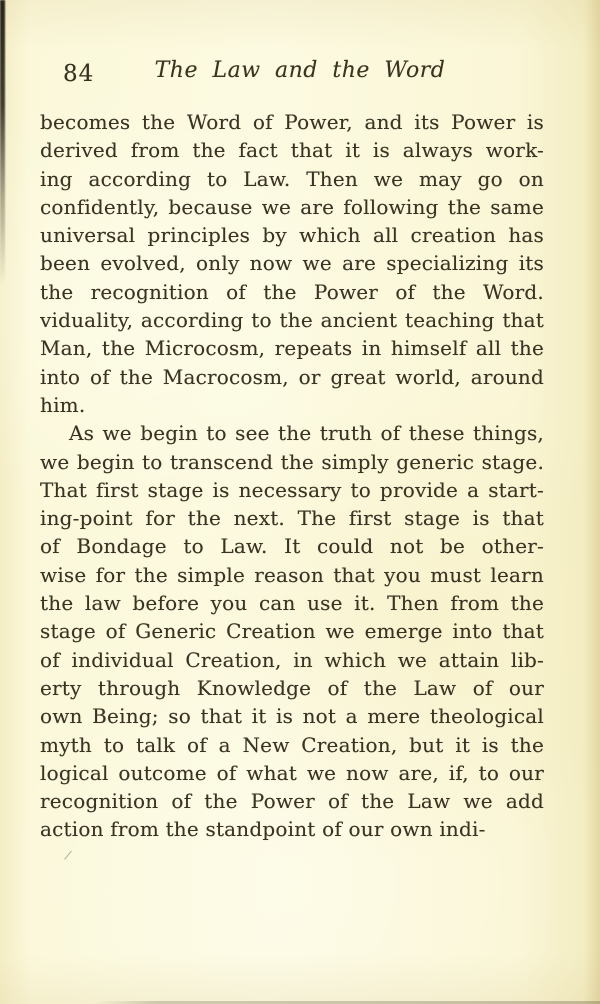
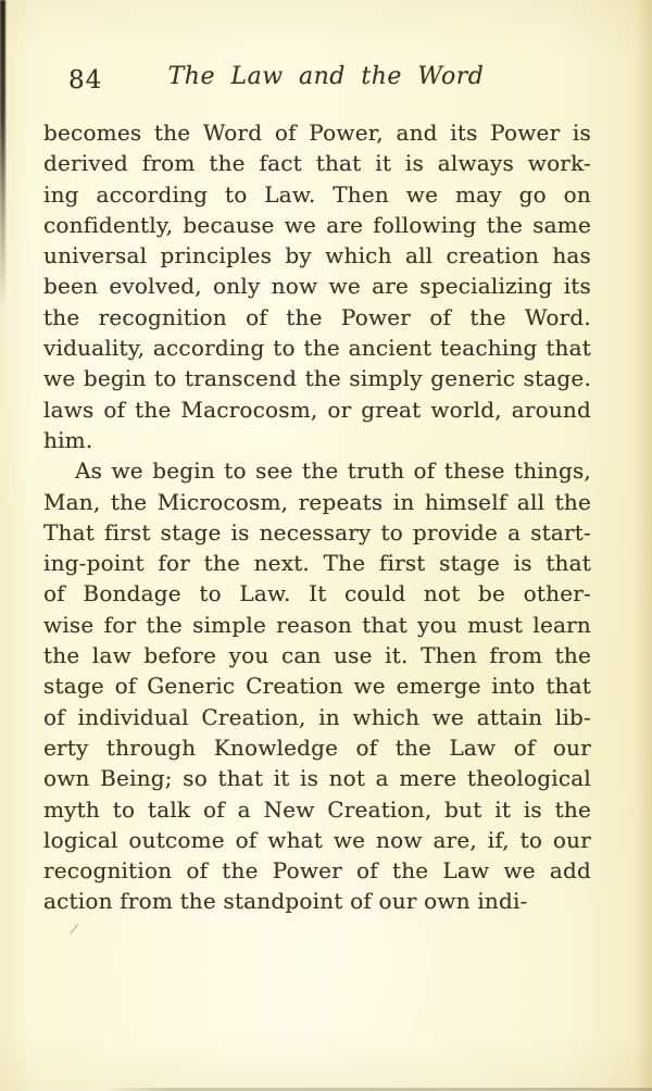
  84
  The Law and the Word
  becomes the Word of Power, and its Power is
  derived from the fact that it is always work-
  ing according to Law. Then we may go on
  confidently, because we are following the same
  universal principles by which all creation has
  been evolved, only now we are specializing its
  the recognition of the Power of the Word.
  viduality, according to the ancient teaching that
- Man, the Microcosm, repeats in himself all the
+ we begin to transcend the simply generic stage.
- into of the Macrocosm, or great world, around
+ laws of the Macrocosm, or great world, around
  him.
  As we begin to see the truth of these things,
- we begin to transcend the simply generic stage.
+ Man, the Microcosm, repeats in himself all the
  That first stage is necessary to provide a start-
  ing-point for the next. The first stage is that
  of Bondage to Law. It could not be other-
  wise for the simple reason that you must learn
  the law before you can use it. Then from the
  stage of Generic Creation we emerge into that
  of individual Creation, in which we attain lib-
  erty through Knowledge of the Law of our
  own Being; so that it is not a mere theological
  myth to talk of a New Creation, but it is the
  logical outcome of what we now are, if, to our
  recognition of the Power of the Law we add
  action from the standpoint of our own indi-
